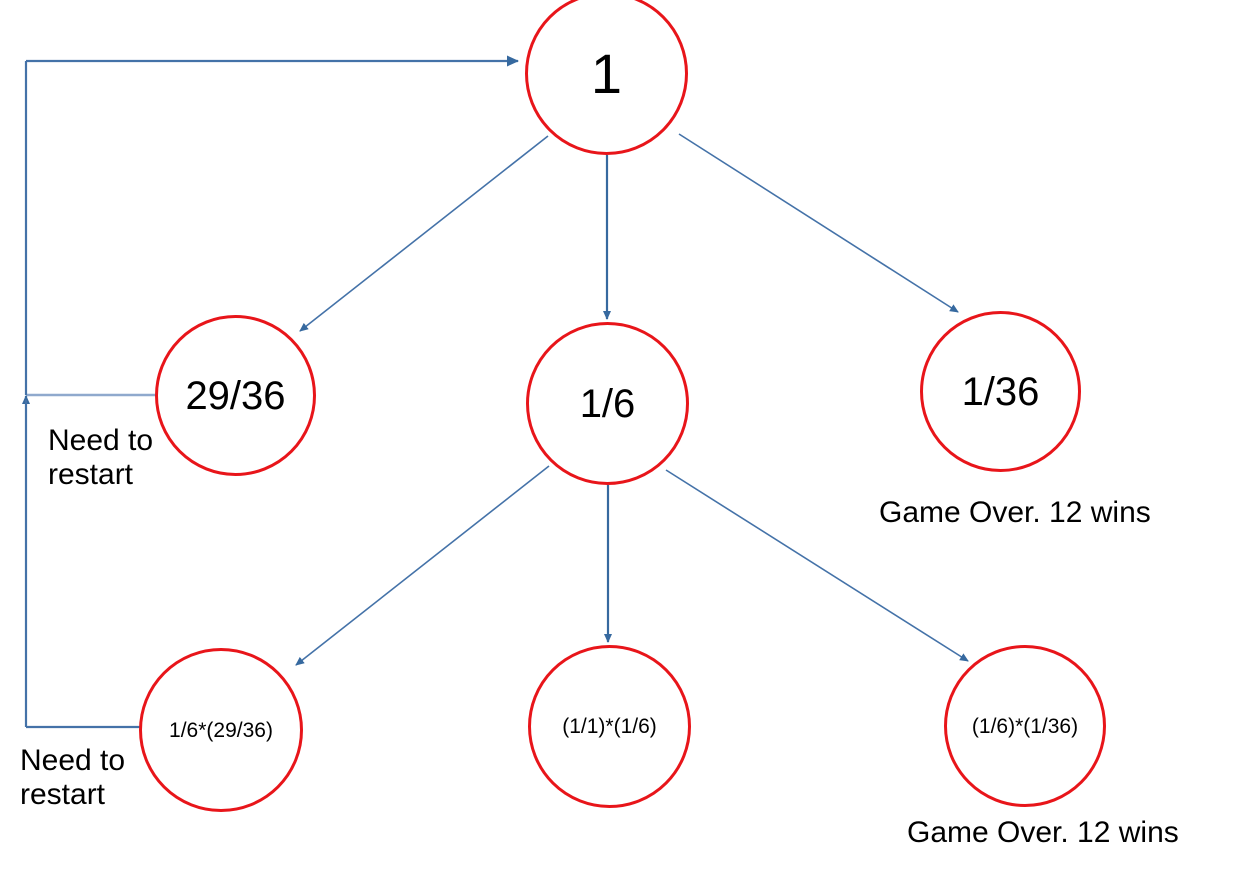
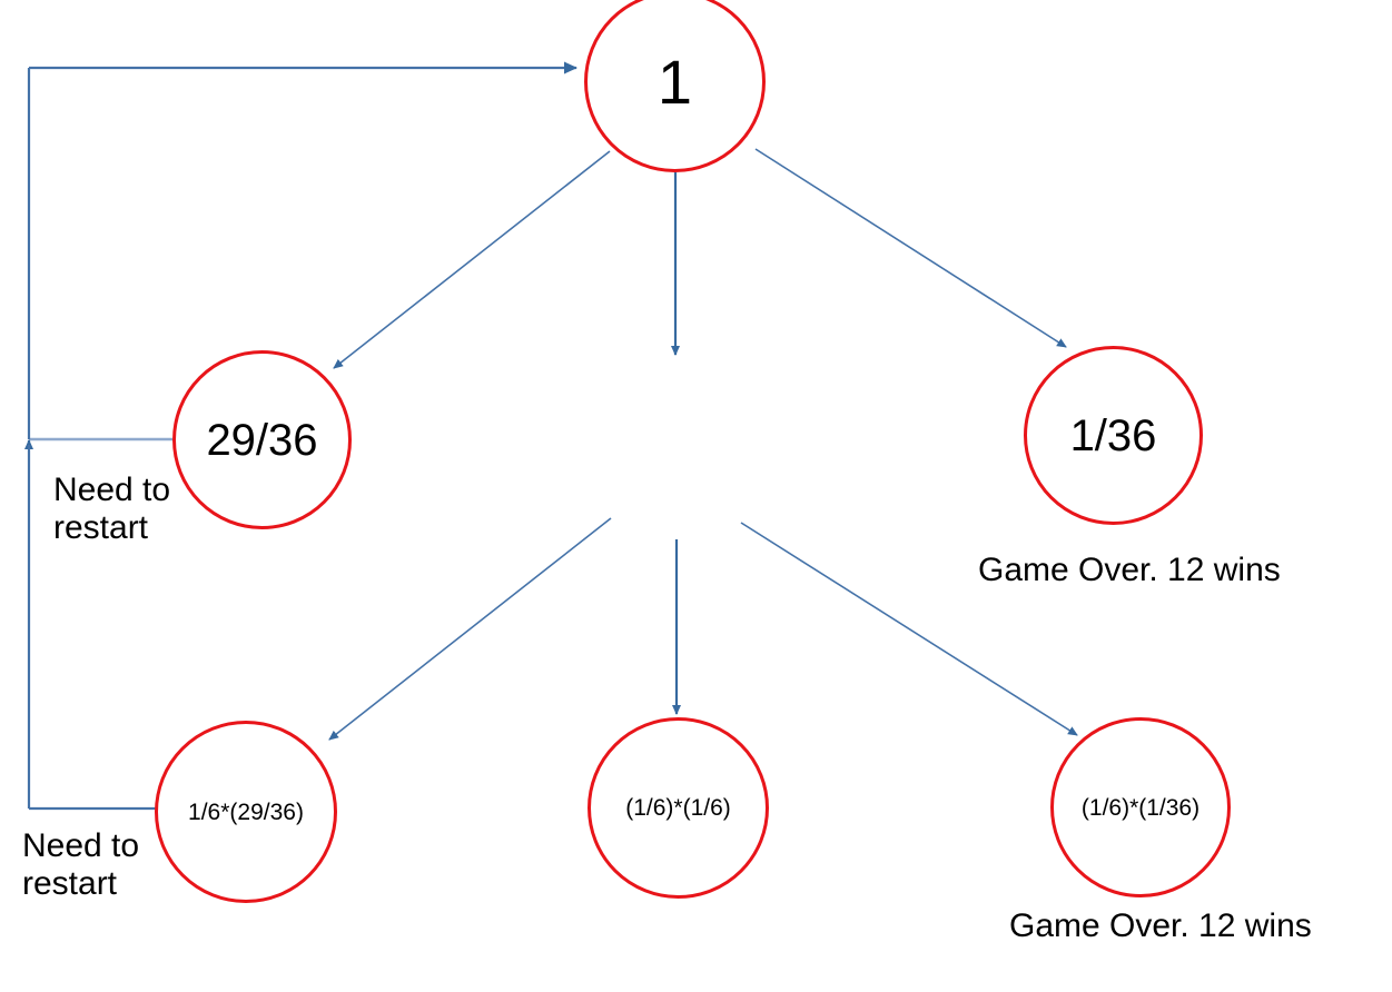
  1
  29/36
- 1/6
  1/36
  1/6*(29/36)
- (1/1)*(1/6)
+ (1/6)*(1/6)
  (1/6)*(1/36)
  Need to
  restart
  Need to
  restart
  Game Over. 12 wins
  Game Over. 12 wins
